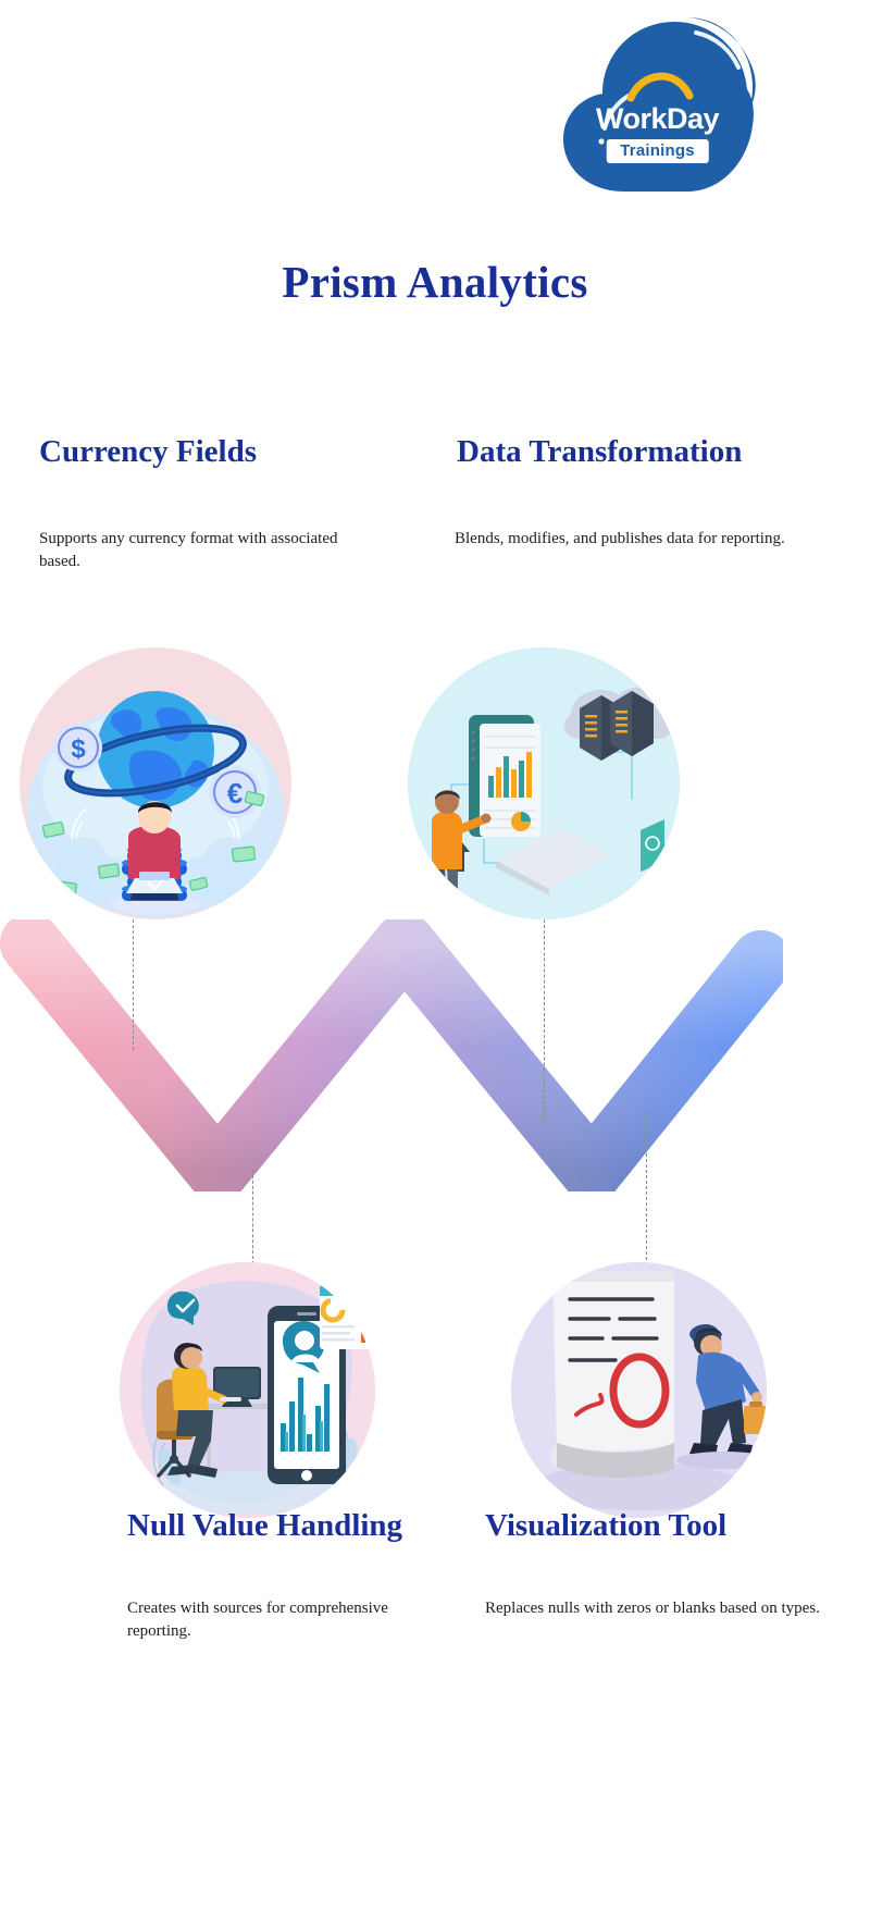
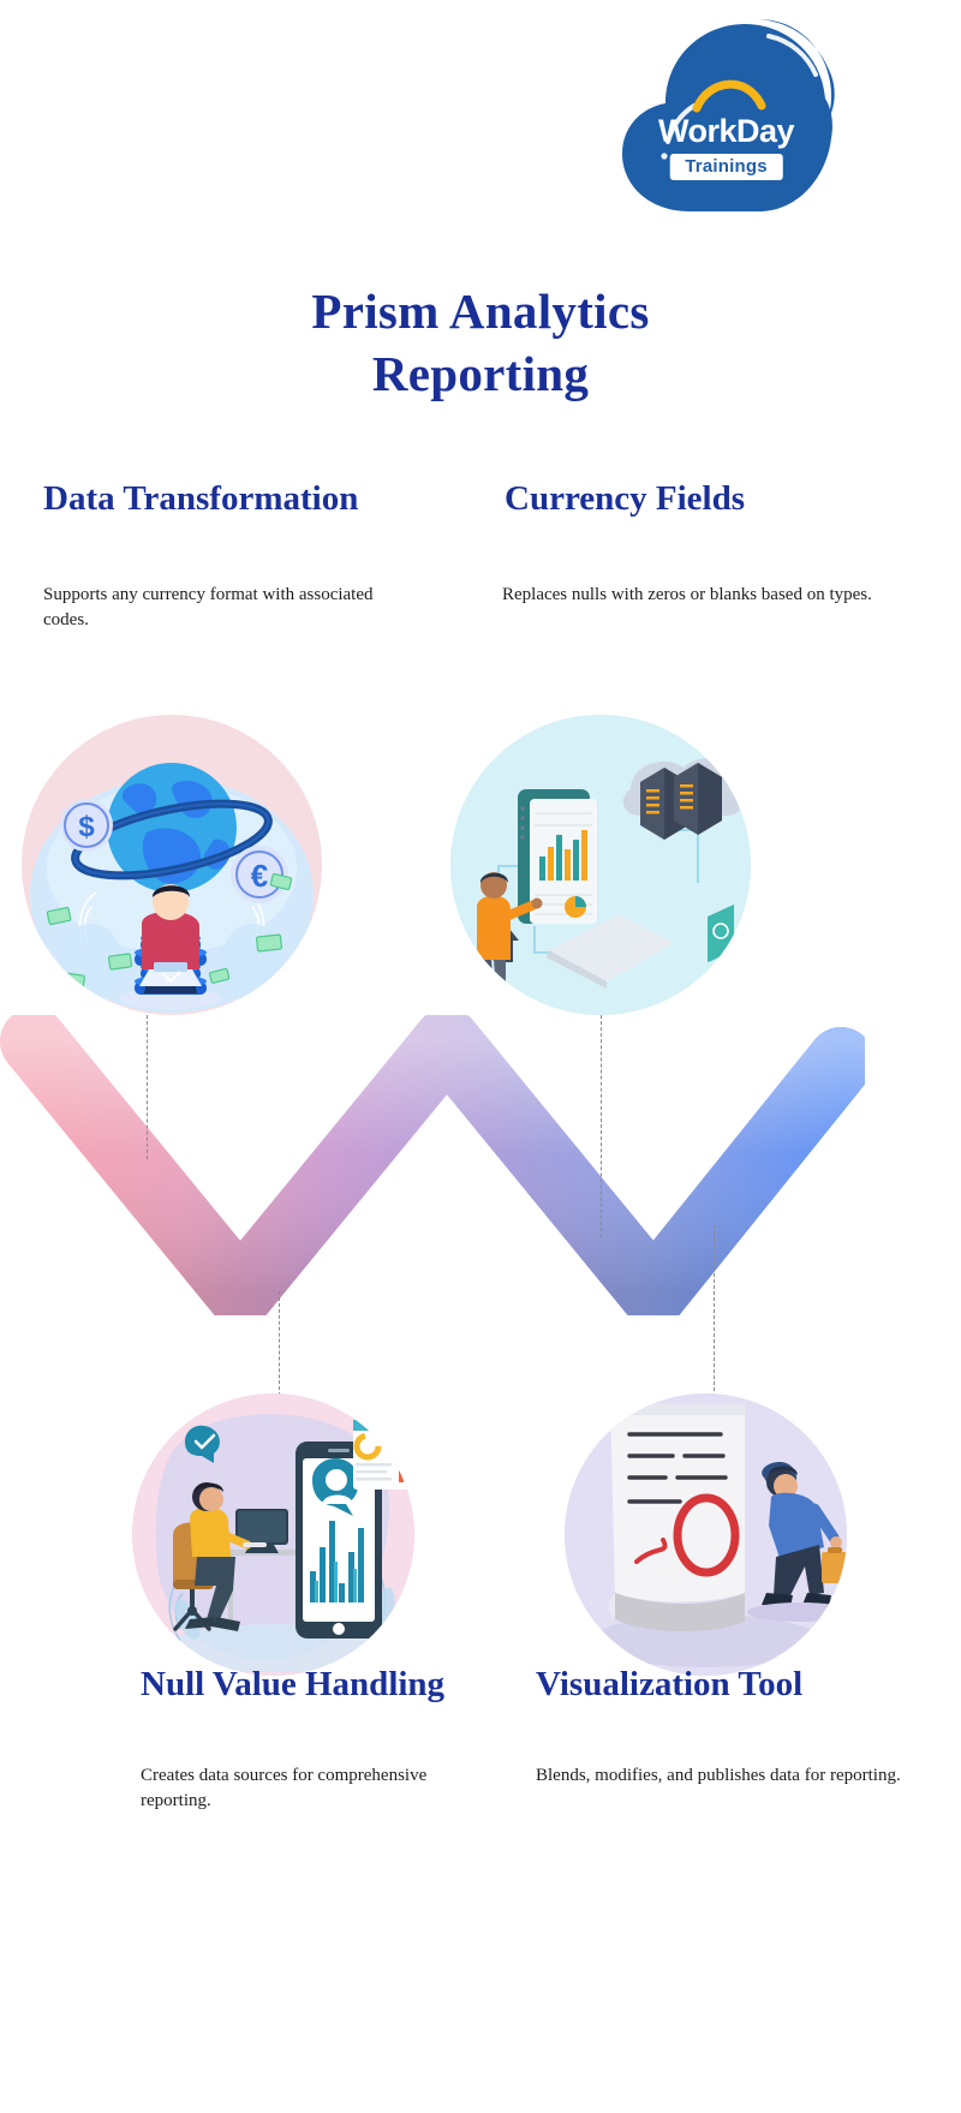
  WorkDay
  Trainings
  Prism Analytics
+ Reporting
- Currency Fields
+ Data Transformation
- Supports any currency format with associated based.
+ Supports any currency format with associated codes.
- Data Transformation
+ Currency Fields
- Blends, modifies, and publishes data for reporting.
+ Replaces nulls with zeros or blanks based on types.
  $
  €
  Null Value Handling
- Creates with sources for comprehensive reporting.
+ Creates data sources for comprehensive reporting.
  Visualization Tool
- Replaces nulls with zeros or blanks based on types.
+ Blends, modifies, and publishes data for reporting.
